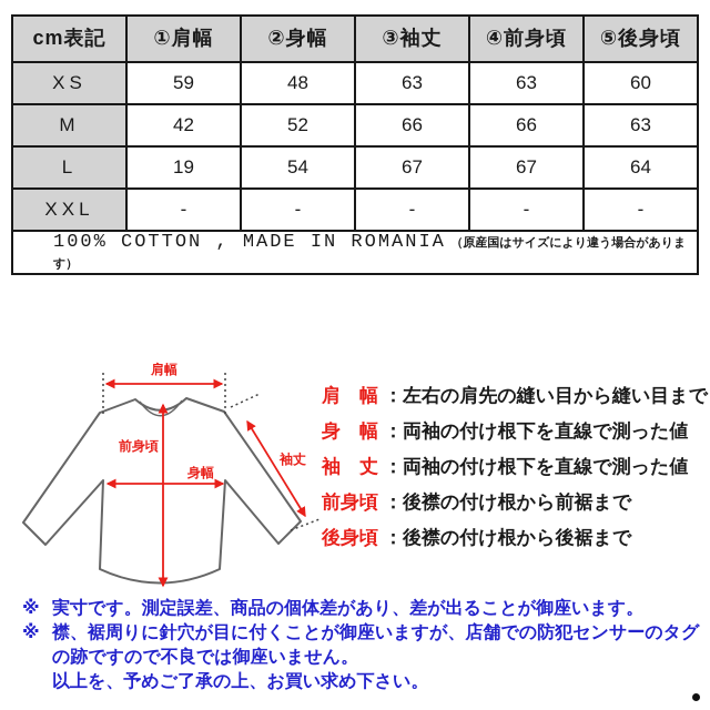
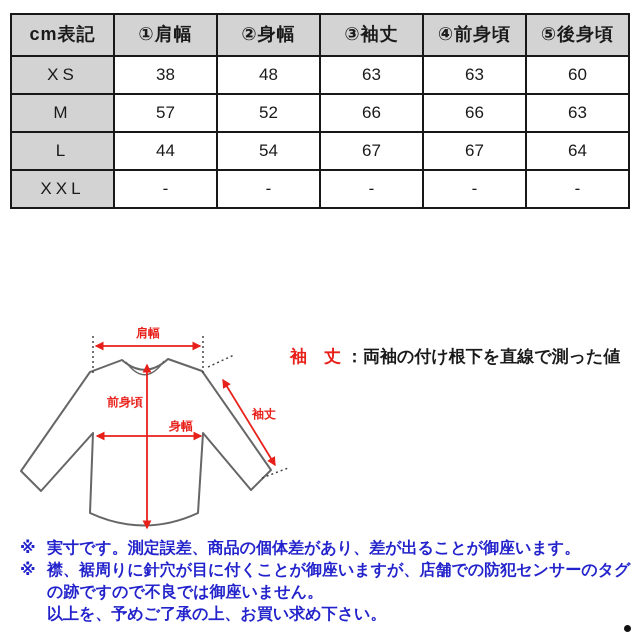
  cm表記	①肩幅	②身幅	③袖丈	④前身頃	⑤後身頃
- XS	59	48	63	63	60
+ XS	38	48	63	63	60
- M	42	52	66	66	63
+ M	57	52	66	66	63
- L	19	54	67	67	64
+ L	44	54	67	67	64
  XXL	-	-	-	-	-
- 100% COTTON , MADE IN ROMANIA （原産国はサイズにより違う場合があります）
  肩幅
  前身頃
  身幅
  袖丈
- 肩 幅 ：左右の肩先の縫い目から縫い目まで
- 身 幅 ：両袖の付け根下を直線で測った値
  袖 丈 ：両袖の付け根下を直線で測った値
- 前身頃 ：後襟の付け根から前裾まで
- 後身頃 ：後襟の付け根から後裾まで
  ※ 実寸です。測定誤差、商品の個体差があり、差が出ることが御座います。
  ※ 襟、裾周りに針穴が目に付くことが御座いますが、店舗での防犯センサーのタグの跡ですので不良では御座いません。
  以上を、予めご了承の上、お買い求め下さい。
